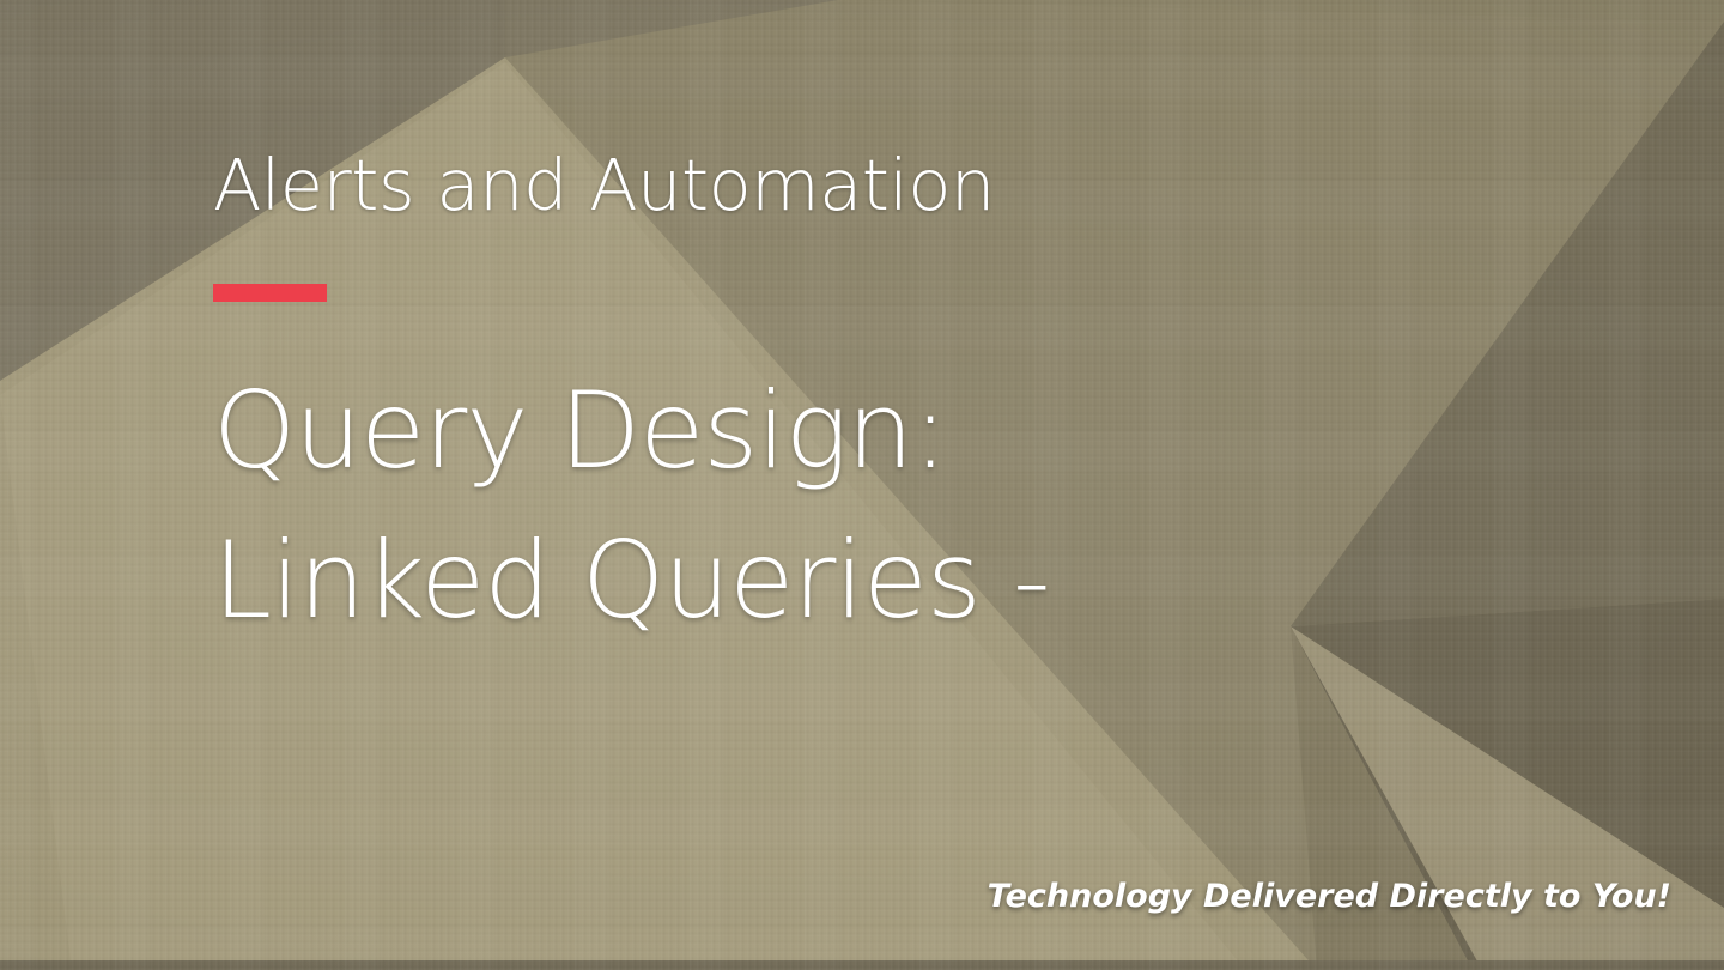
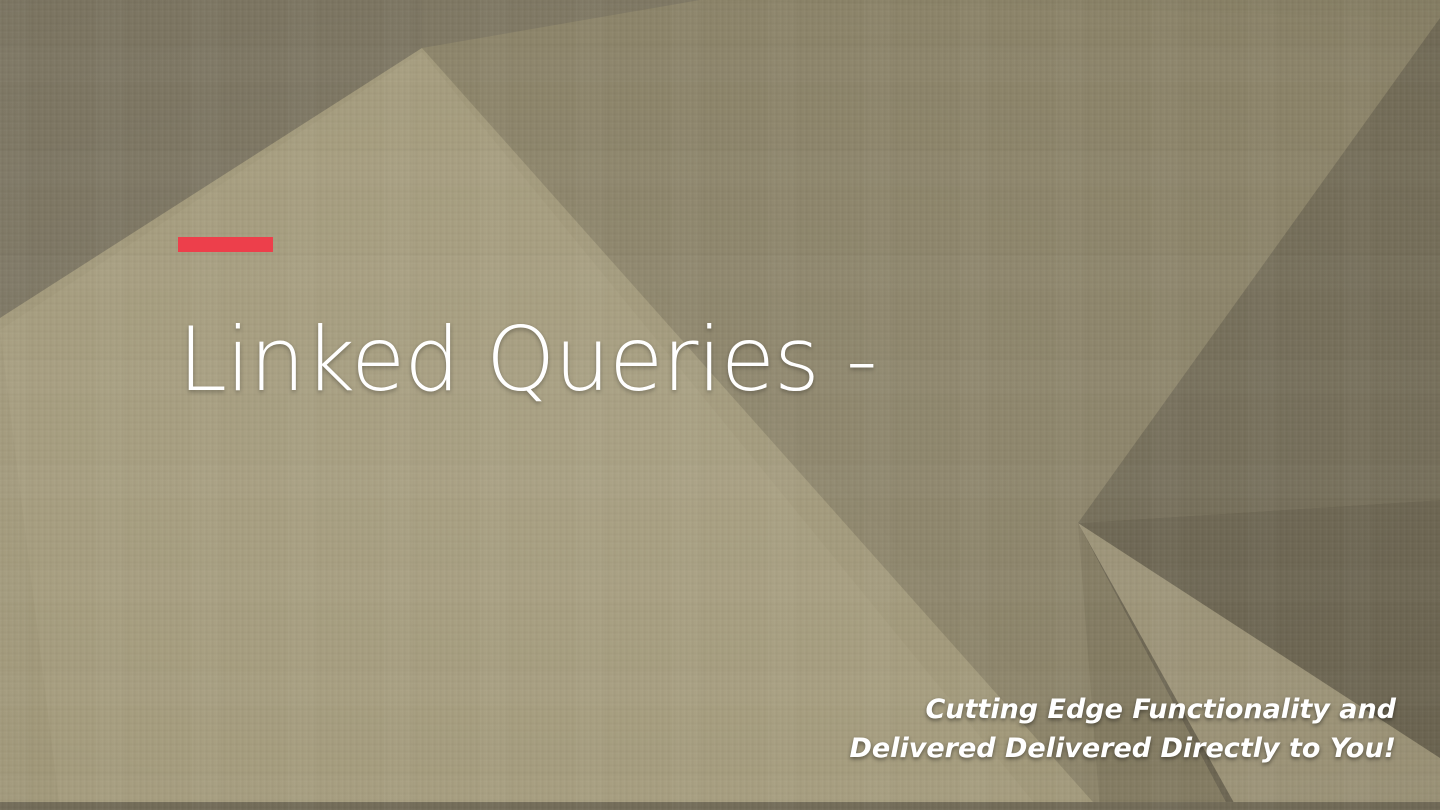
- Alerts and Automation
- Query Design:
  Linked Queries -
+ Cutting Edge Functionality and
- Technology Delivered Directly to You!
+ Delivered Delivered Directly to You!
